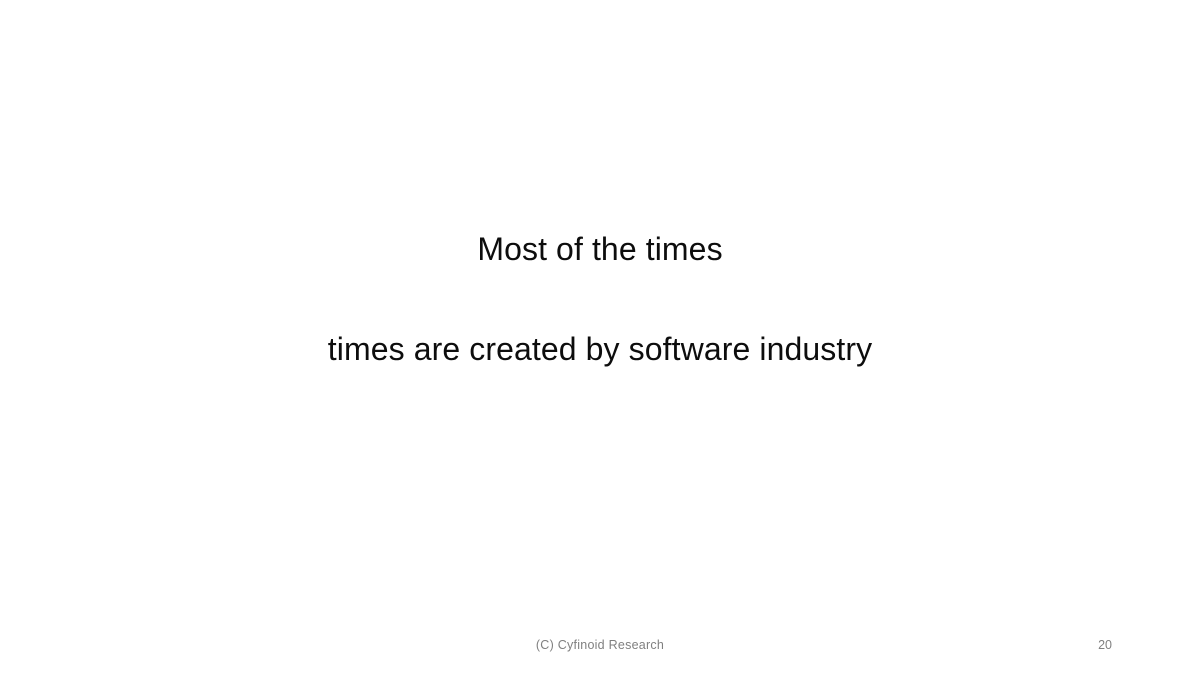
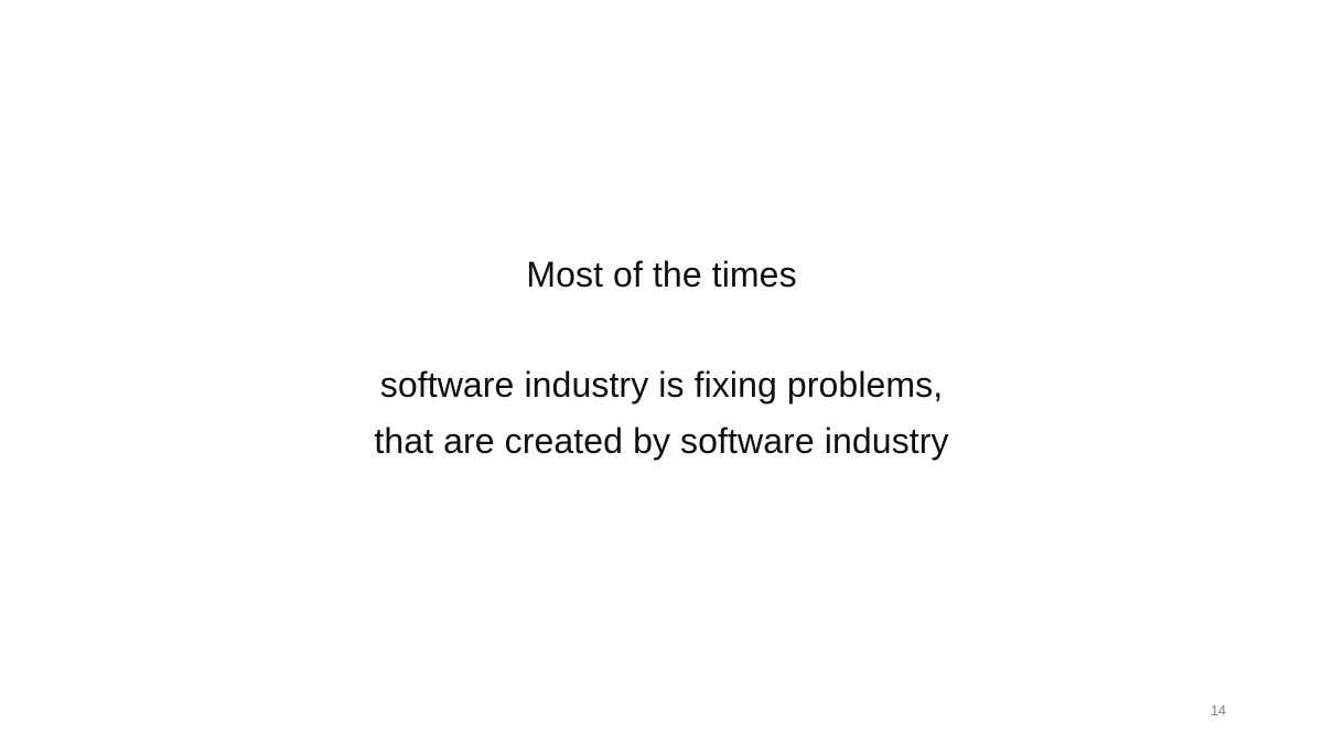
  Most of the times
+ software industry is fixing problems,
- times are created by software industry
+ that are created by software industry
- (C) Cyfinoid Research
- 20
+ 14
